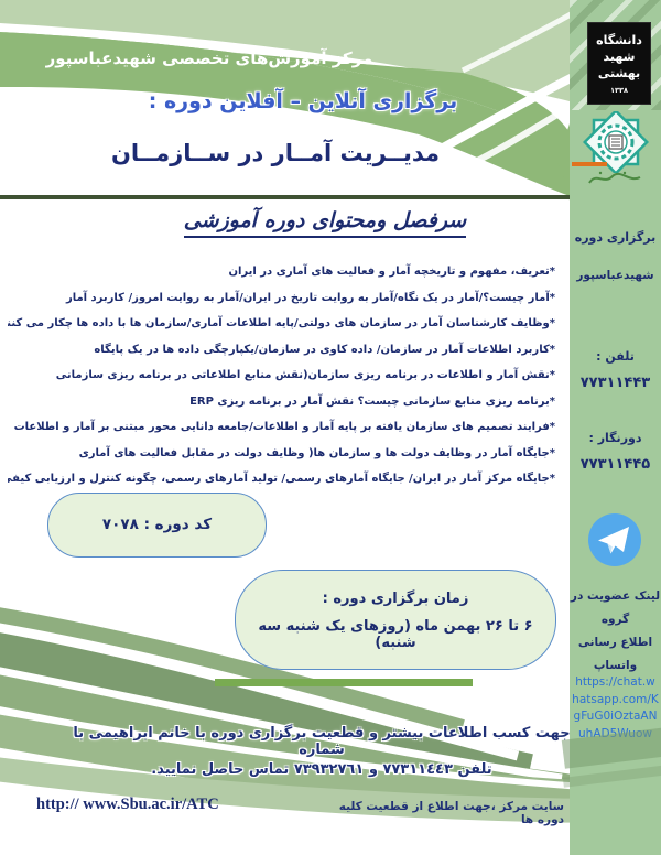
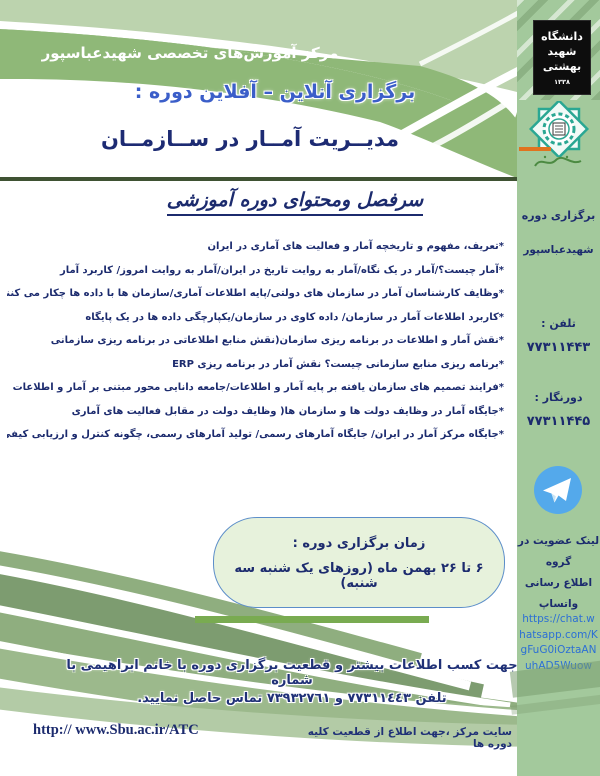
  مرکز آموزش‌های تخصصی شهیدعباسپور
  برگزاری آنلاین – آفلاین دوره :
  مدیــریت آمــار در ســازمــان
  سرفصل ومحتوای دوره آموزشی
  *تعریف، مفهوم و تاریخچه آمار و فعالیت های آماری در ایران
  *آمار چیست؟/آمار در یک نگاه/آمار به روایت تاریخ در ایران/آمار به روایت امروز/ کاربرد آمار
  *وظایف کارشناسان آمار در سازمان های دولتی/پایه اطلاعات آماری/سازمان ها با داده ها چکار می کنن
  *کاربرد اطلاعات آمار در سازمان/ داده کاوی در سازمان/یکپارچگی داده ها در یک پایگاه
  *نقش آمار و اطلاعات در برنامه ریزی سازمان(نقش منابع اطلاعاتی در برنامه ریزی سازمانی
  *برنامه ریزی منابع سازمانی چیست؟ نقش آمار در برنامه ریزی ERP
  *فرایند تصمیم های سازمان یافته بر پایه آمار و اطلاعات/جامعه دانایی محور مبتنی بر آمار و اطلاعات
  *جایگاه آمار در وظایف دولت ها و سازمان ها( وظایف دولت در مقابل فعالیت های آماری
  *جایگاه مرکز آمار در ایران/ جایگاه آمارهای رسمی/ تولید آمارهای رسمی، چگونه کنترل و ارزیابی کیفی
- کد دوره : ۷۰۷۸
  زمان برگزاری دوره :
  ۶ تا ۲۶ بهمن ماه (روزهای یک شنبه سه شنبه)
  جهت کسب اطلاعات بیشتر و قطعیت برگزاری دوره با خانم ابراهیمی با شماره
  تلفن ٧٧٣١١٤٤٣ و ٧٣٩٣٢٧٦١ تماس حاصل نمایید.
  http:// www.Sbu.ac.ir/ATC
  سایت مرکز ،جهت اطلاع از قطعیت کلیه دوره ها
  دانشگاه
  شهید
  بهشتی
  ۱۳۳۸
  برگزاری دوره
  شهیدعباسپور
  تلفن :
  ۷۷۳۱۱۴۴۳
  دورنگار :
  ۷۷۳۱۱۴۴۵
  لینک عضویت در
  گروه
  اطلاع رسانی
  واتساپ
  https://chat.w
  hatsapp.com/K
  gFuG0iOztaAN
  uhAD5Wuow
